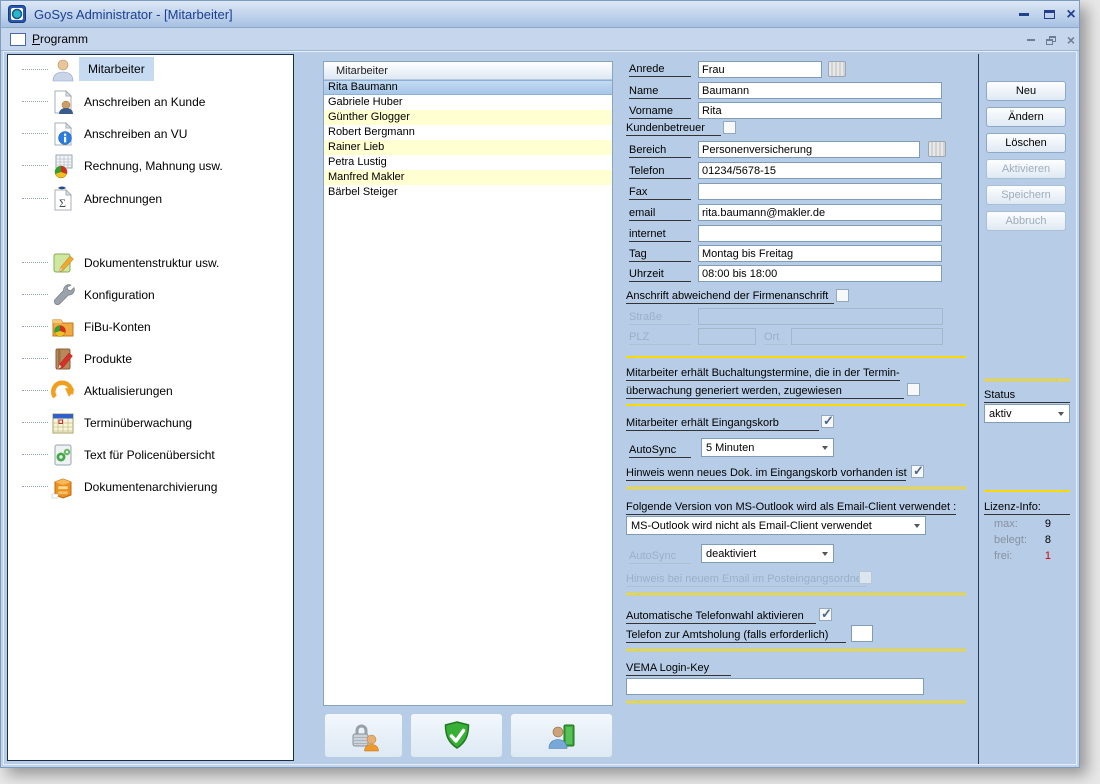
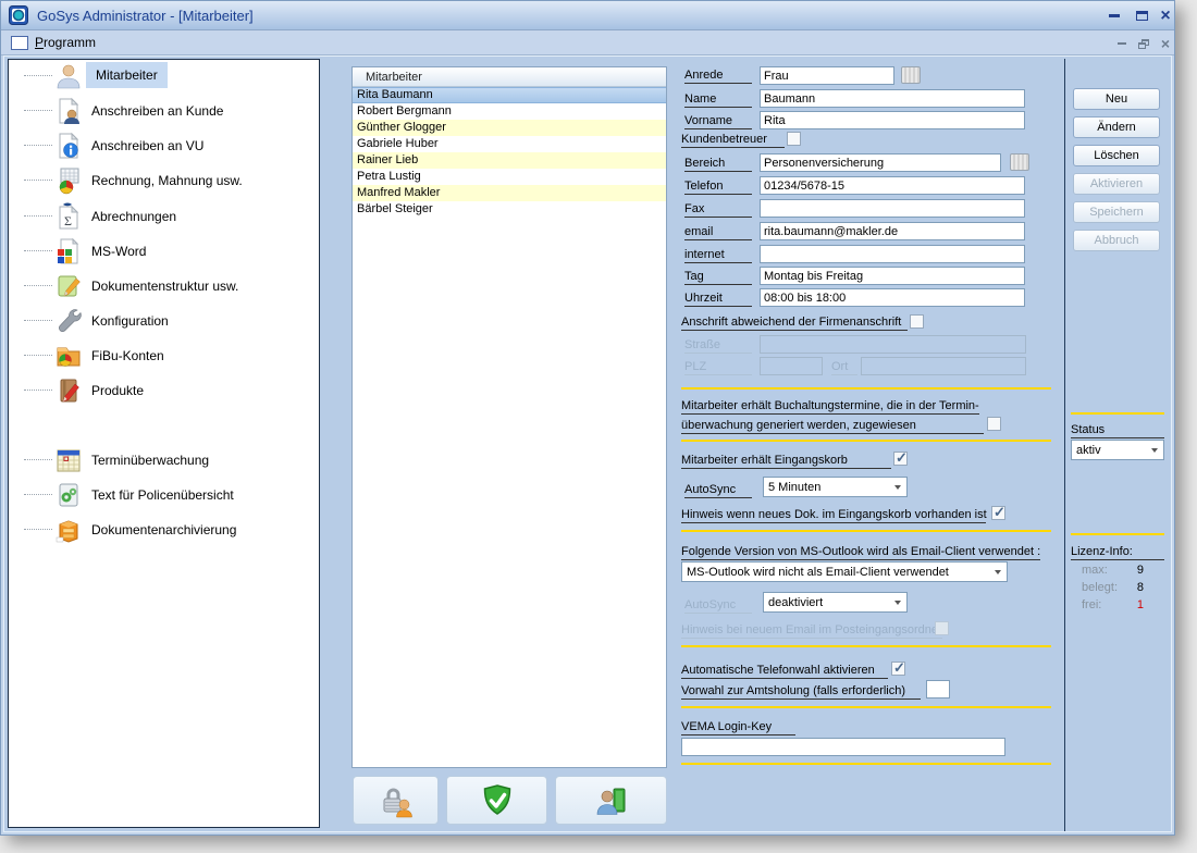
  GoSys Administrator - [Mitarbeiter]
  ×
  Programm
  ×
  Mitarbeiter
  Anschreiben an Kunde
  Anschreiben an VU
  Rechnung, Mahnung usw.
  Σ
  Abrechnungen
+ MS-Word
  Dokumentenstruktur usw.
  Konfiguration
  FiBu-Konten
  Produkte
- Aktualisierungen
  Terminüberwachung
  Text für Policenübersicht
  Dokumentenarchivierung
  Mitarbeiter
  Rita Baumann
- Gabriele Huber
+ Robert Bergmann
  Günther Glogger
- Robert Bergmann
+ Gabriele Huber
  Rainer Lieb
  Petra Lustig
  Manfred Makler
  Bärbel Steiger
  Anrede
  Frau
  Name
  Baumann
  Vorname
  Rita
  Kundenbetreuer
  Bereich
  Personenversicherung
  Telefon
  01234/5678-15
  Fax
  email
  rita.baumann@makler.de
  internet
  Tag
  Montag bis Freitag
  Uhrzeit
  08:00 bis 18:00
  Anschrift abweichend der Firmenanschrift
  Straße
  PLZ
  Ort
  Mitarbeiter erhält Buchaltungstermine, die in der Termin-
  überwachung generiert werden, zugewiesen
  Mitarbeiter erhält Eingangskorb
  ✓
  AutoSync
  5 Minuten
  Hinweis wenn neues Dok. im Eingangskorb vorhanden ist
  ✓
  Folgende Version von MS-Outlook wird als Email-Client verwendet :
  MS-Outlook wird nicht als Email-Client verwendet
  AutoSync
  deaktiviert
  Hinweis bei neuem Email im Posteingangsordn
  Automatische Telefonwahl aktivieren
  ✓
- Telefon zur Amtsholung (falls erforderlich)
+ Vorwahl zur Amtsholung (falls erforderlich)
  VEMA Login-Key
  Neu
  Ändern
  Löschen
  Aktivieren
  Speichern
  Abbruch
  Status
  aktiv
  Lizenz-Info:
  max:
  9
  belegt:
  8
  frei:
  1
